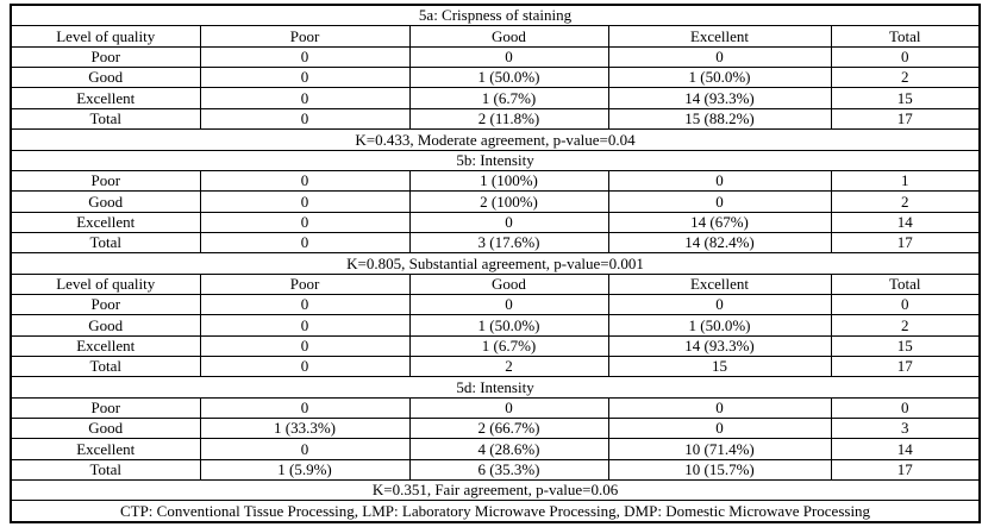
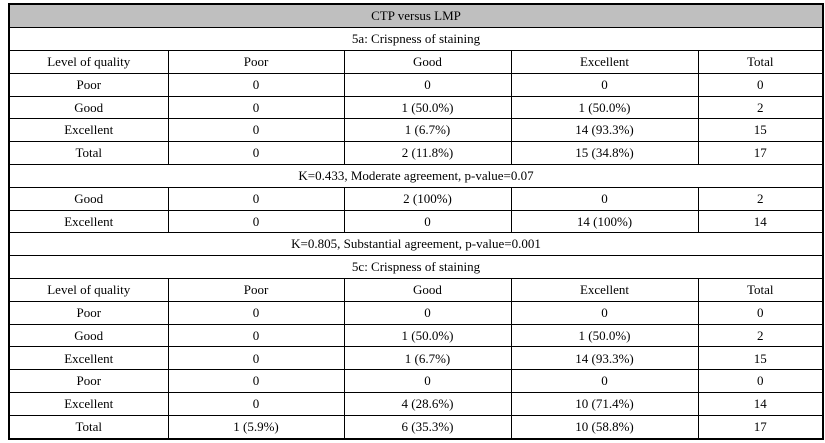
+ CTP versus LMP
  5a: Crispness of staining
  Level of quality	Poor	Good	Excellent	Total
  Poor	0	0	0	0
  Good	0	1 (50.0%)	1 (50.0%)	2
  Excellent	0	1 (6.7%)	14 (93.3%)	15
- Total	0	2 (11.8%)	15 (88.2%)	17
+ Total	0	2 (11.8%)	15 (34.8%)	17
- K=0.433, Moderate agreement, p-value=0.04
+ K=0.433, Moderate agreement, p-value=0.07
- 5b: Intensity
- Poor	0	1 (100%)	0	1
  Good	0	2 (100%)	0	2
- Excellent	0	0	14 (67%)	14
+ Excellent	0	0	14 (100%)	14
- Total	0	3 (17.6%)	14 (82.4%)	17
  K=0.805, Substantial agreement, p-value=0.001
+ 5c: Crispness of staining
  Level of quality	Poor	Good	Excellent	Total
  Poor	0	0	0	0
  Good	0	1 (50.0%)	1 (50.0%)	2
  Excellent	0	1 (6.7%)	14 (93.3%)	15
- Total	0	2	15	17
- 5d: Intensity
  Poor	0	0	0	0
- Good	1 (33.3%)	2 (66.7%)	0	3
  Excellent	0	4 (28.6%)	10 (71.4%)	14
- Total	1 (5.9%)	6 (35.3%)	10 (15.7%)	17
+ Total	1 (5.9%)	6 (35.3%)	10 (58.8%)	17
- K=0.351, Fair agreement, p-value=0.06
- CTP: Conventional Tissue Processing, LMP: Laboratory Microwave Processing, DMP: Domestic Microwave Processing
